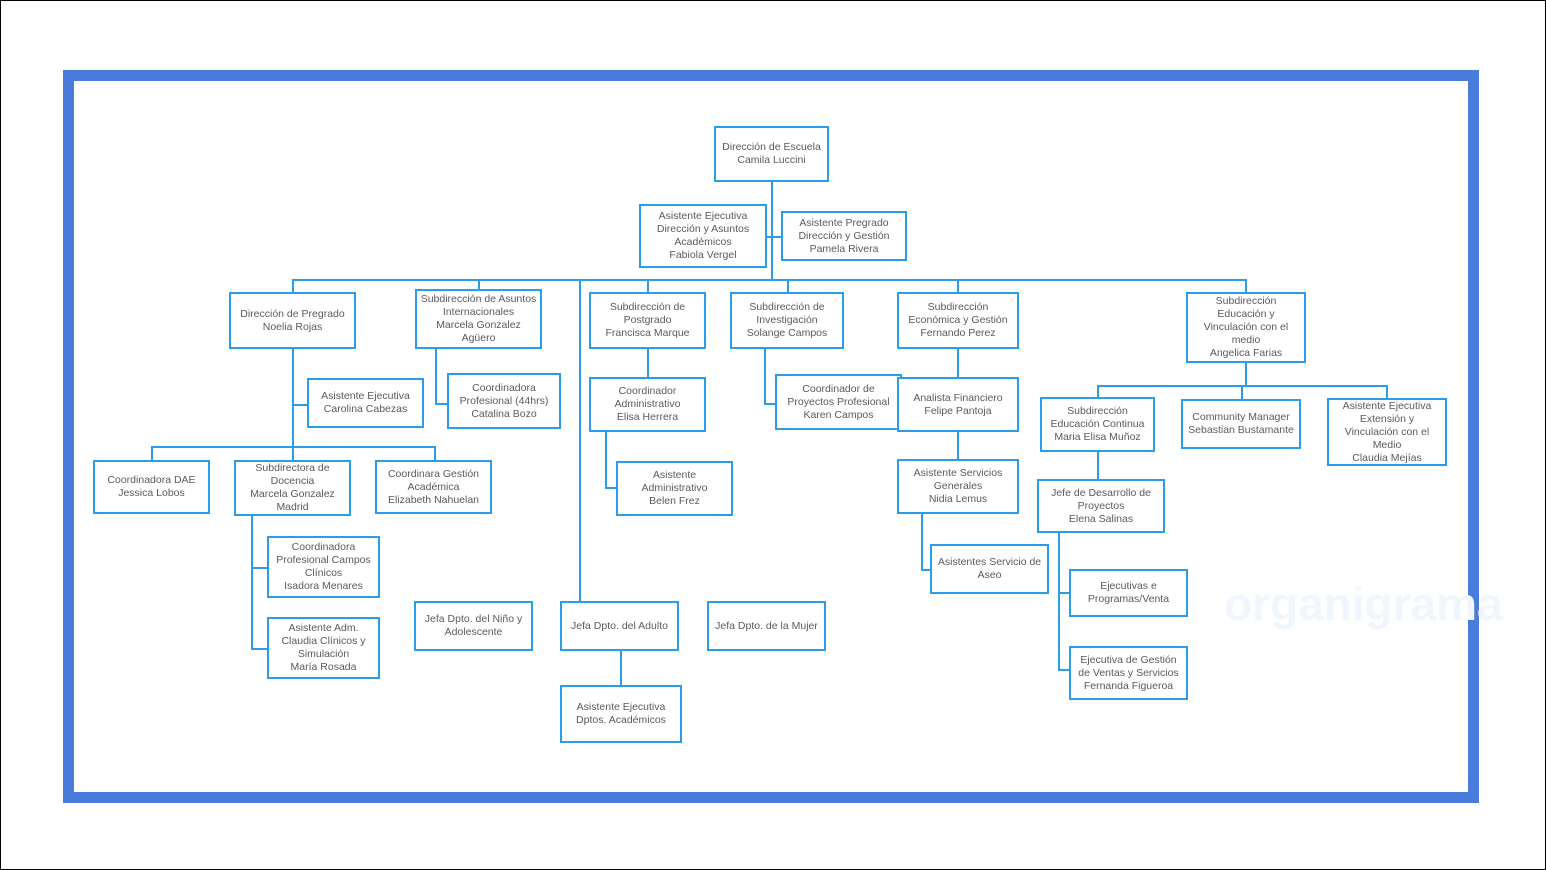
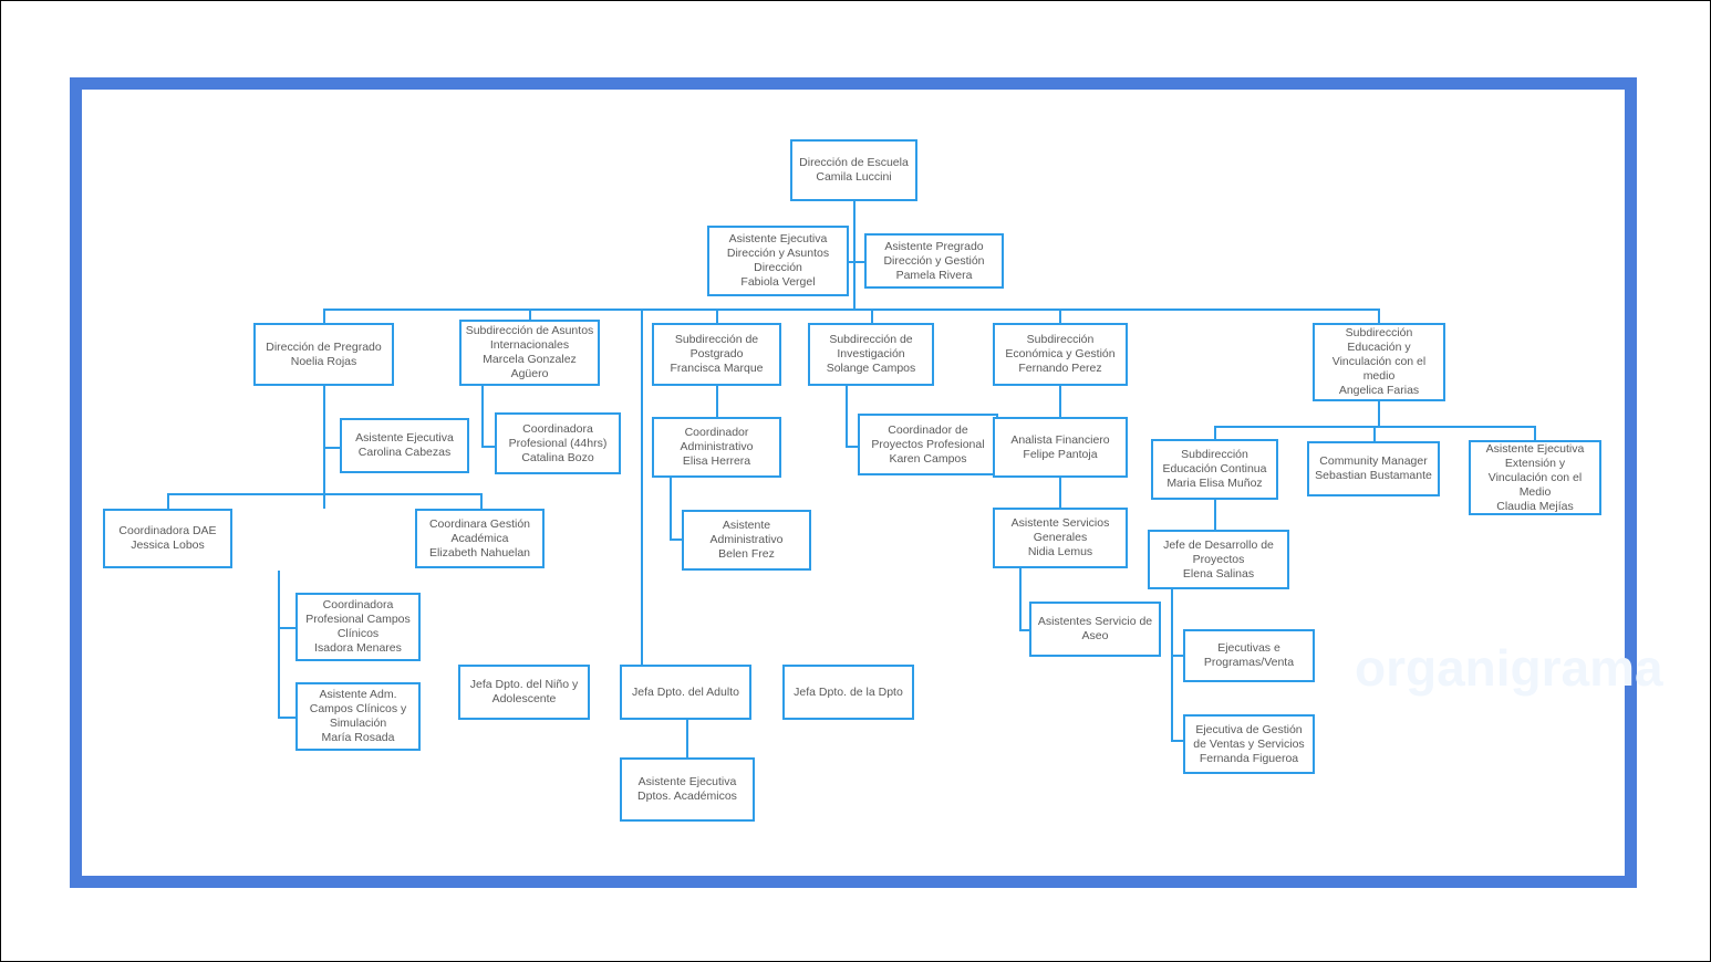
  organigrama
  Dirección de Escuela
  Camila Luccini
- Asistente Ejecutiva Dirección y Asuntos Académicos
+ Asistente Ejecutiva Dirección y Asuntos Dirección
  Fabiola Vergel
  Asistente Pregrado Dirección y Gestión
  Pamela Rivera
  Dirección de Pregrado
  Noelia Rojas
  Subdirección de Asuntos Internacionales
  Marcela Gonzalez Agüero
  Subdirección de Postgrado
  Francisca Marque
  Subdirección de Investigación
  Solange Campos
  Subdirección Económica y Gestión
  Fernando Perez
  Subdirección Educación y Vinculación con el medio
  Angelica Farias
  Asistente Ejecutiva
  Carolina Cabezas
  Coordinadora Profesional (44hrs)
  Catalina Bozo
  Coordinador Administrativo
  Elisa Herrera
  Coordinador de Proyectos Profesional
  Karen Campos
  Analista Financiero
  Felipe Pantoja
  Subdirección Educación Continua
  Maria Elisa Muñoz
  Community Manager
  Sebastian Bustamante
  Asistente Ejecutiva Extensión y Vinculación con el Medio
  Claudia Mejías
  Coordinadora DAE
  Jessica Lobos
- Subdirectora de Docencia
- Marcela Gonzalez Madrid
  Coordinara Gestión Académica
  Elizabeth Nahuelan
  Asistente Administrativo
  Belen Frez
  Asistente Servicios Generales
  Nidia Lemus
  Jefe de Desarrollo de Proyectos
  Elena Salinas
  Coordinadora Profesional Campos Clínicos
  Isadora Menares
  Asistentes Servicio de Aseo
  Ejecutivas e Programas/Venta
- Asistente Adm. Claudia Clínicos y Simulación
+ Asistente Adm. Campos Clínicos y Simulación
  María Rosada
  Ejecutiva de Gestión de Ventas y Servicios
  Fernanda Figueroa
  Jefa Dpto. del Niño y Adolescente
  Jefa Dpto. del Adulto
- Jefa Dpto. de la Mujer
+ Jefa Dpto. de la Dpto
  Asistente Ejecutiva Dptos. Académicos
